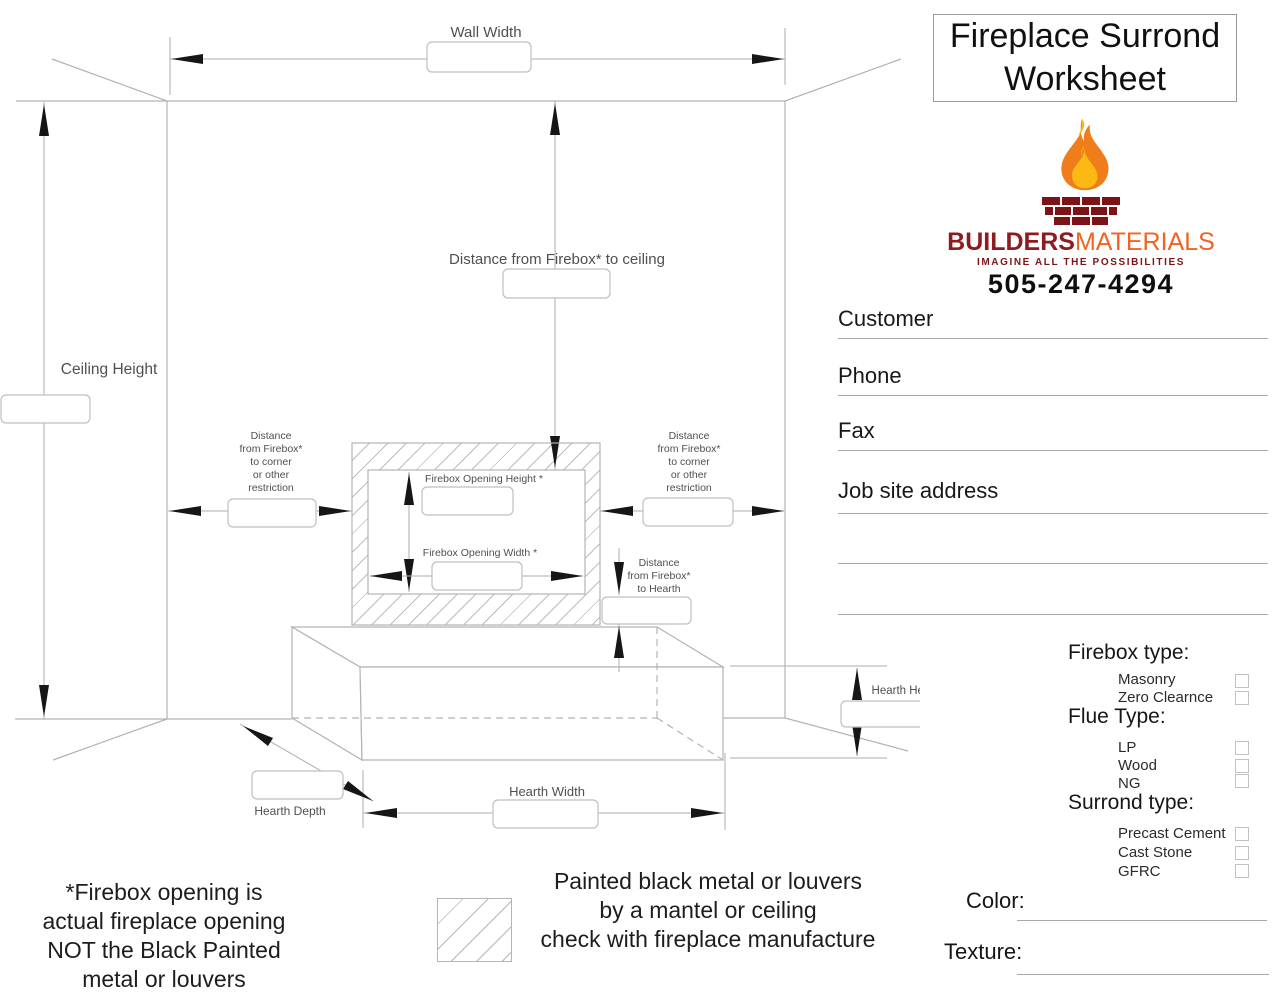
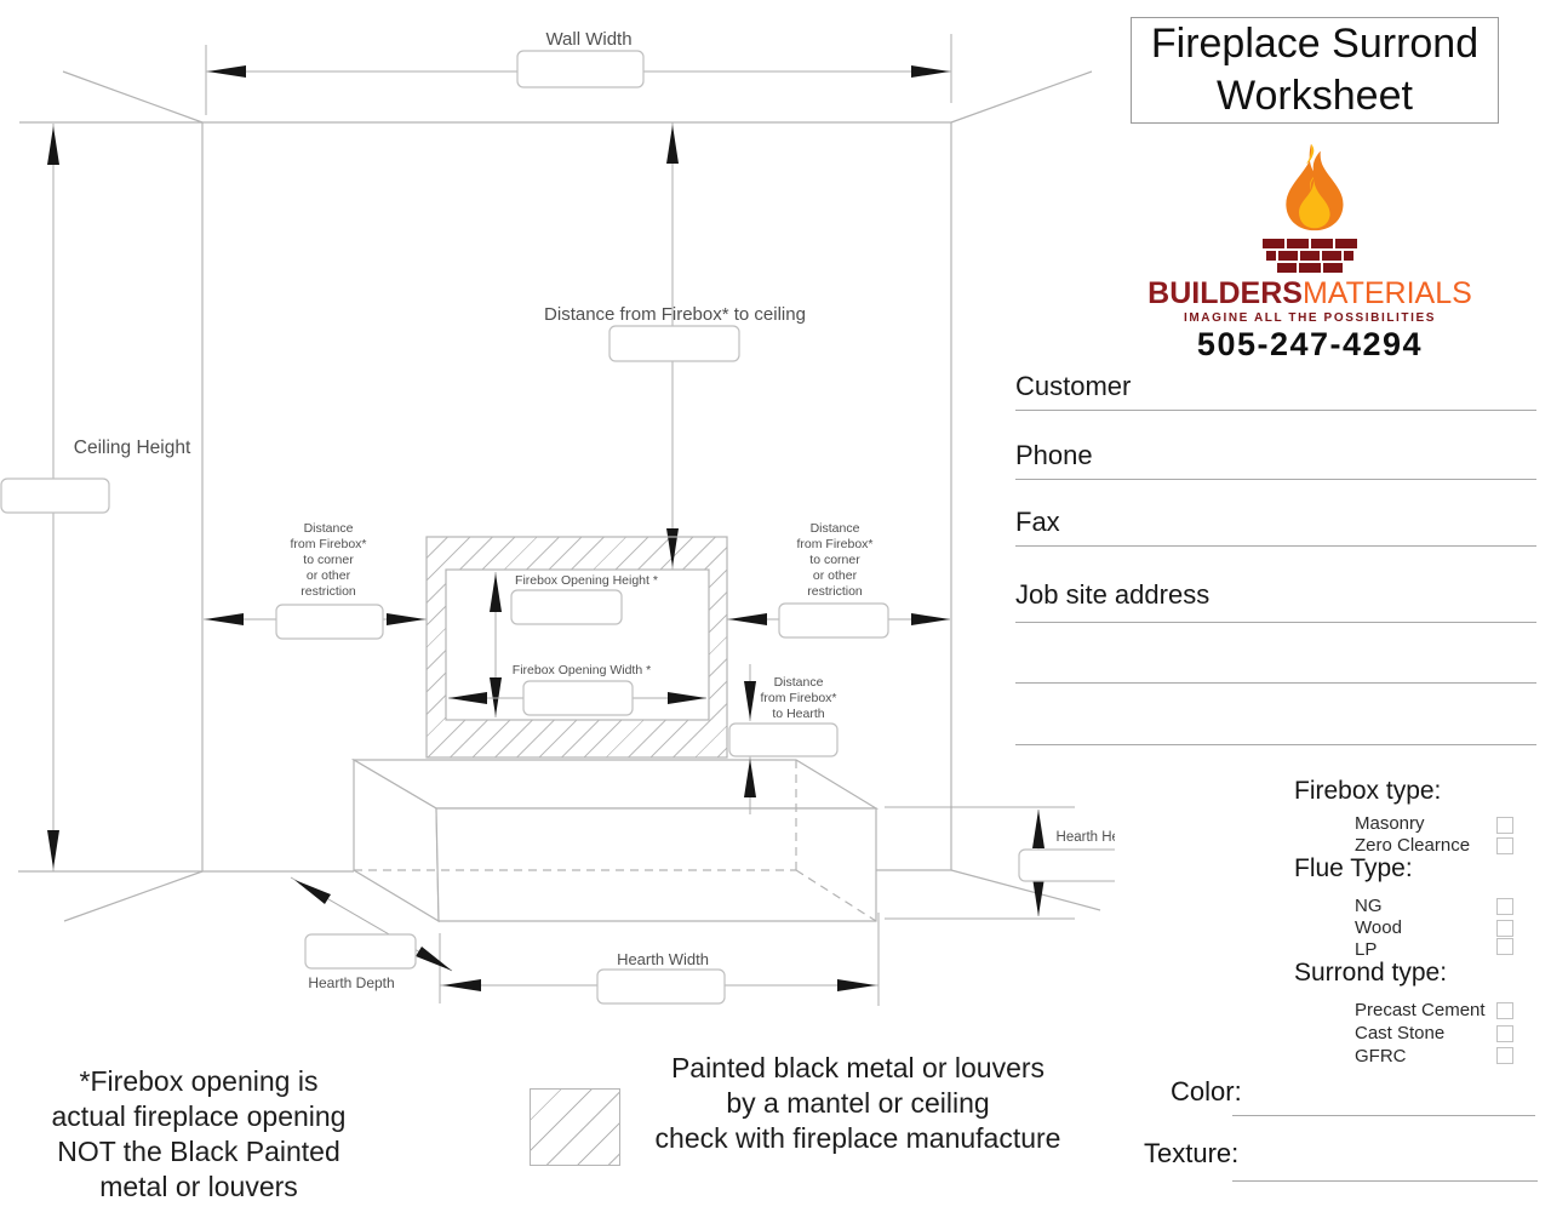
  Wall Width
  Ceiling Height
  Distance from Firebox* to ceiling
  Firebox Opening Height *
  Firebox Opening Width *
  Distance
  from Firebox*
  to corner
  or other
  restriction
  Distance
  from Firebox*
  to corner
  or other
  restriction
  Distance
  from Firebox*
  to Hearth
  Hearth Width
  Hearth Depth
  *Firebox opening is
  actual fireplace opening
  NOT the Black Painted
  metal or louvers
  Painted black metal or louvers
  by a mantel or ceiling
  check with fireplace manufacture
  Fireplace Surrond
  Worksheet
  BUILDERSMATERIALS
  IMAGINE ALL THE POSSIBILITIES
  505-247-4294
  Customer
  Phone
  Fax
  Job site address
  Firebox type:
  Masonry
  Zero Clearnce
  Flue Type:
- LP
+ NG
  Wood
- NG
+ LP
  Surrond type:
  Precast Cement
  Cast Stone
  GFRC
  Color:
  Texture:
